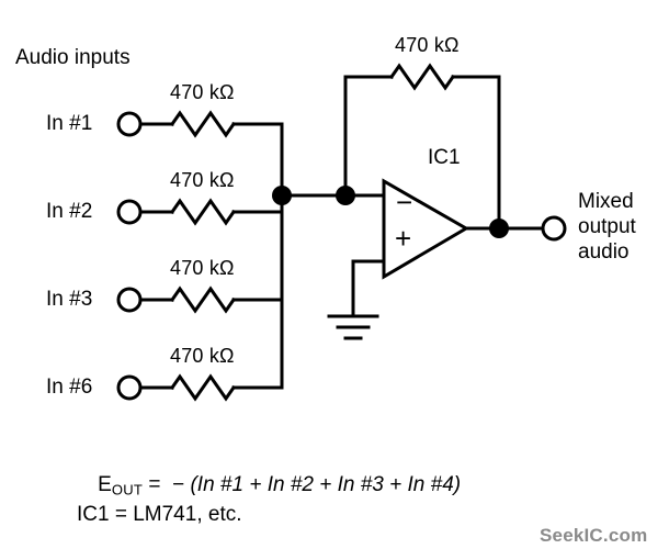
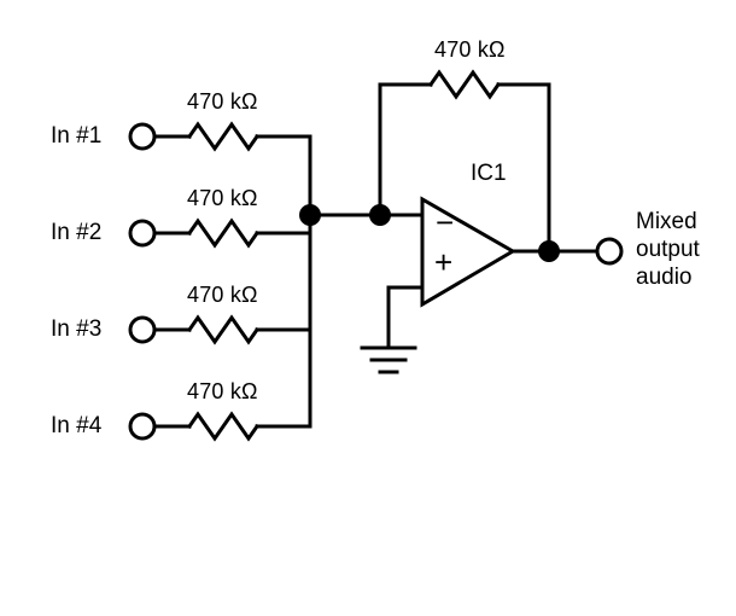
- Audio inputs
  470 kΩ
  470 kΩ
  470 kΩ
  470 kΩ
  470 kΩ
  In #1
  In #2
  In #3
- In #6
+ In #4
  IC1
  −
  +
  Mixed
  output
  audio
- EOUT = − (In #1 + In #2 + In #3 + In #4)
- IC1 = LM741, etc.
- SeekIC.com
